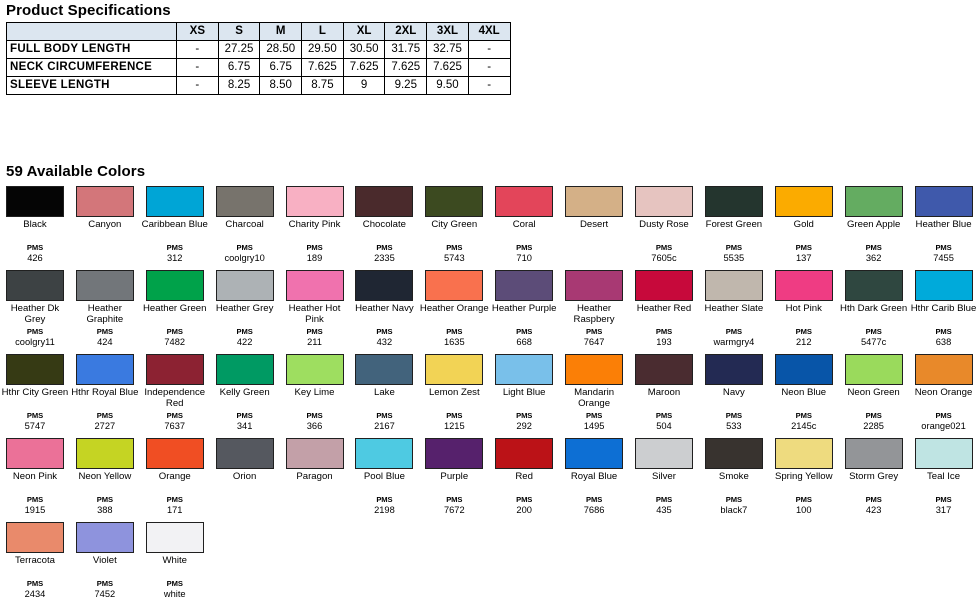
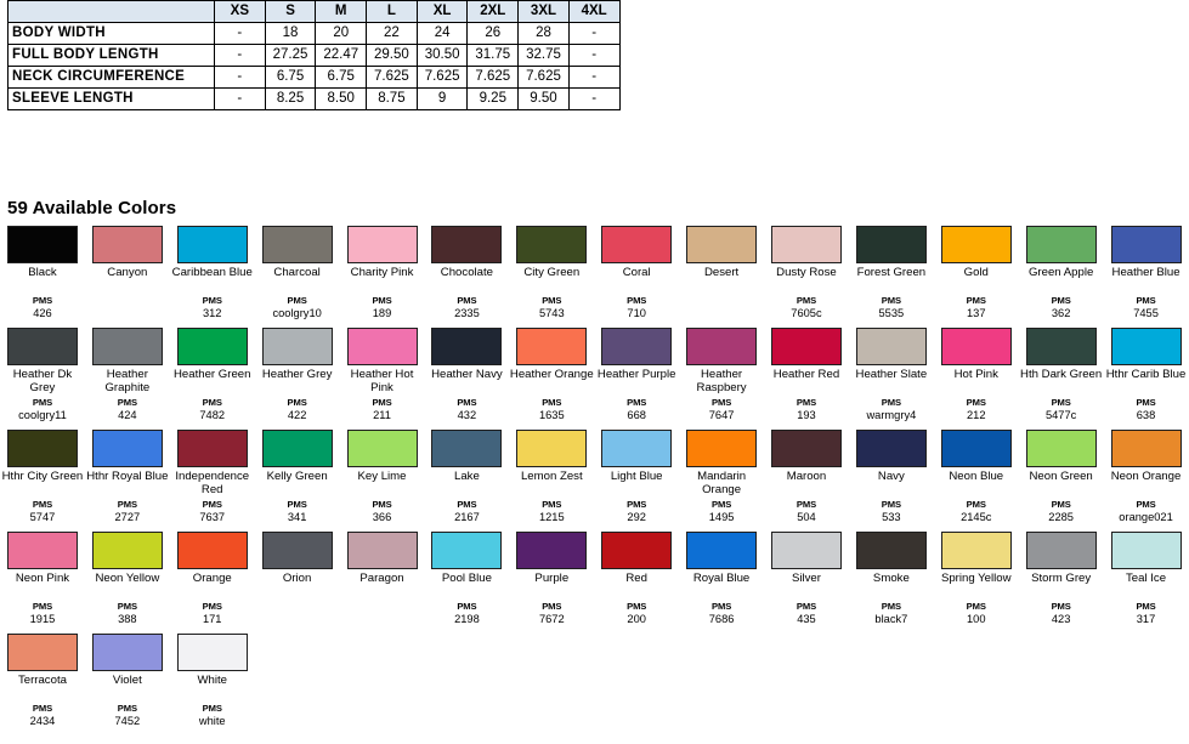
- Product Specifications
  	XS	S	M	L	XL	2XL	3XL	4XL
+ BODY WIDTH	-	18	20	22	24	26	28	-
- FULL BODY LENGTH	-	27.25	28.50	29.50	30.50	31.75	32.75	-
+ FULL BODY LENGTH	-	27.25	22.47	29.50	30.50	31.75	32.75	-
  NECK CIRCUMFERENCE	-	6.75	6.75	7.625	7.625	7.625	7.625	-
  SLEEVE LENGTH	-	8.25	8.50	8.75	9	9.25	9.50	-
  59 Available Colors
  Black
  PMS
  426
  Canyon
  Caribbean Blue
  PMS
  312
  Charcoal
  PMS
  coolgry10
  Charity Pink
  PMS
  189
  Chocolate
  PMS
  2335
  City Green
  PMS
  5743
  Coral
  PMS
  710
  Desert
  Dusty Rose
  PMS
  7605c
  Forest Green
  PMS
  5535
  Gold
  PMS
  137
  Green Apple
  PMS
  362
  Heather Blue
  PMS
  7455
  Heather Dk Grey
  PMS
  coolgry11
  Heather Graphite
  PMS
  424
  Heather Green
  PMS
  7482
  Heather Grey
  PMS
  422
  Heather Hot Pink
  PMS
  211
  Heather Navy
  PMS
  432
  Heather Orange
  PMS
  1635
  Heather Purple
  PMS
  668
  Heather Raspbery
  PMS
  7647
  Heather Red
  PMS
  193
  Heather Slate
  PMS
  warmgry4
  Hot Pink
  PMS
  212
  Hth Dark Green
  PMS
  5477c
  Hthr Carib Blue
  PMS
  638
  Hthr City Green
  PMS
  5747
  Hthr Royal Blue
  PMS
  2727
  Independence Red
  PMS
  7637
  Kelly Green
  PMS
  341
  Key Lime
  PMS
  366
  Lake
  PMS
  2167
  Lemon Zest
  PMS
  1215
  Light Blue
  PMS
  292
  Mandarin Orange
  PMS
  1495
  Maroon
  PMS
  504
  Navy
  PMS
  533
  Neon Blue
  PMS
  2145c
  Neon Green
  PMS
  2285
  Neon Orange
  PMS
  orange021
  Neon Pink
  PMS
  1915
  Neon Yellow
  PMS
  388
  Orange
  PMS
  171
  Orion
  Paragon
  Pool Blue
  PMS
  2198
  Purple
  PMS
  7672
  Red
  PMS
  200
  Royal Blue
  PMS
  7686
  Silver
  PMS
  435
  Smoke
  PMS
  black7
  Spring Yellow
  PMS
  100
  Storm Grey
  PMS
  423
  Teal Ice
  PMS
  317
  Terracota
  PMS
  2434
  Violet
  PMS
  7452
  White
  PMS
  white
